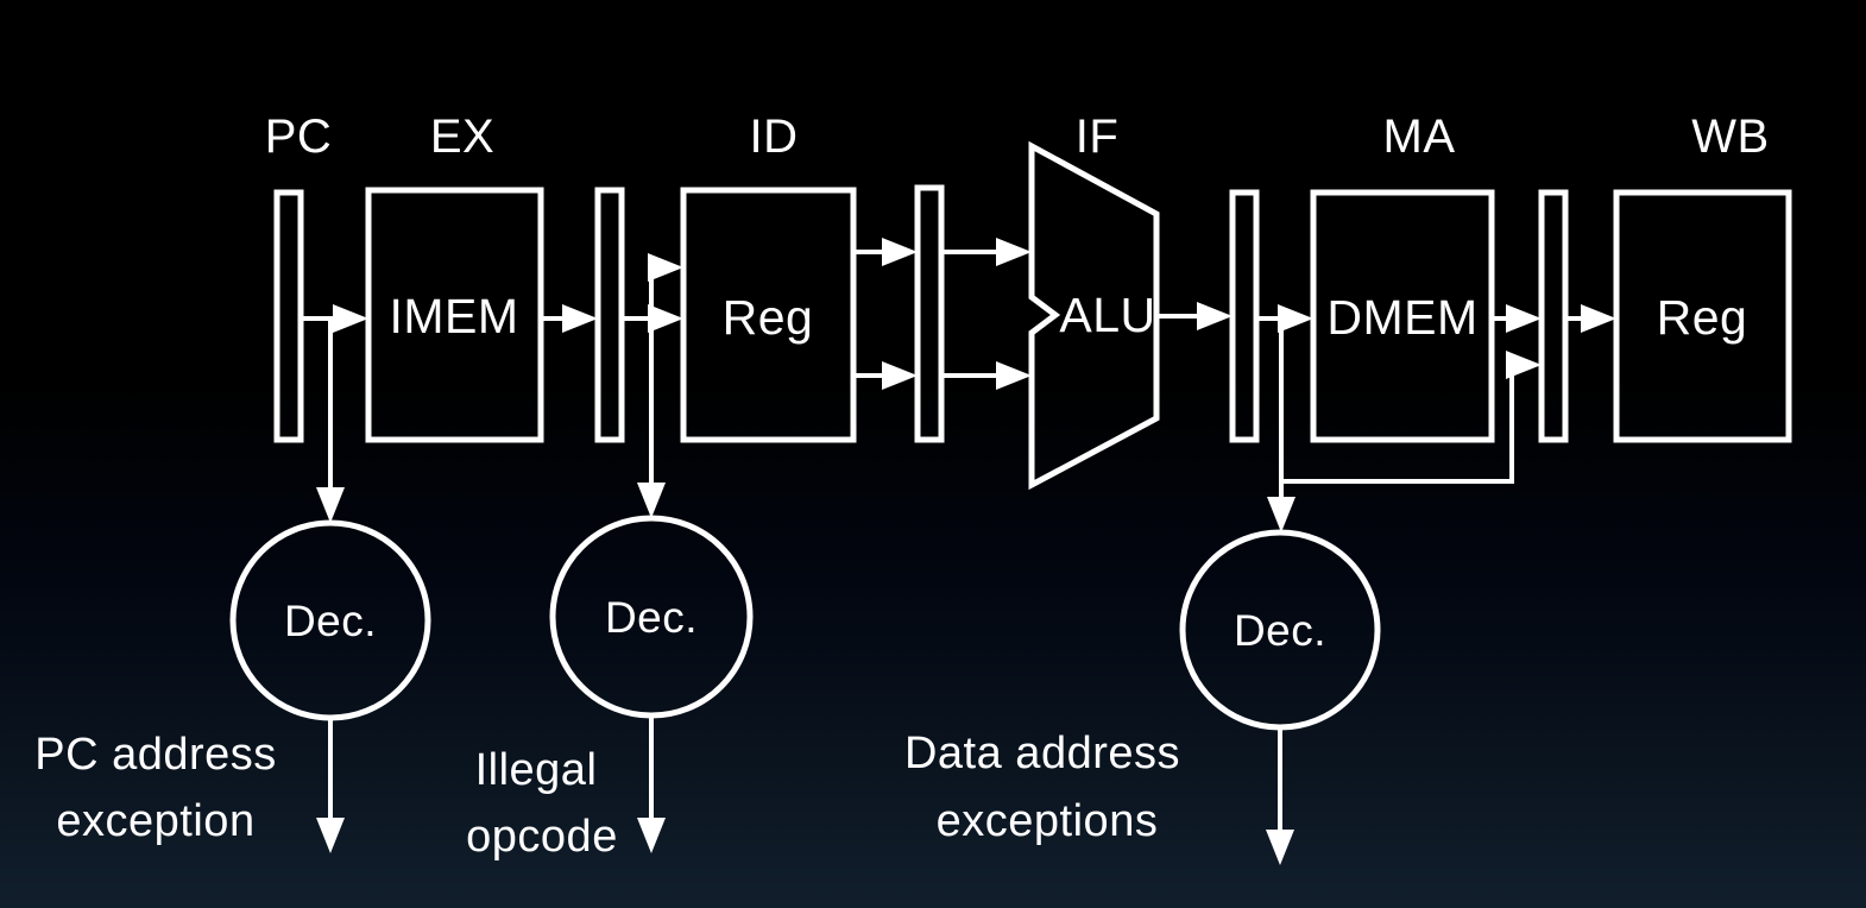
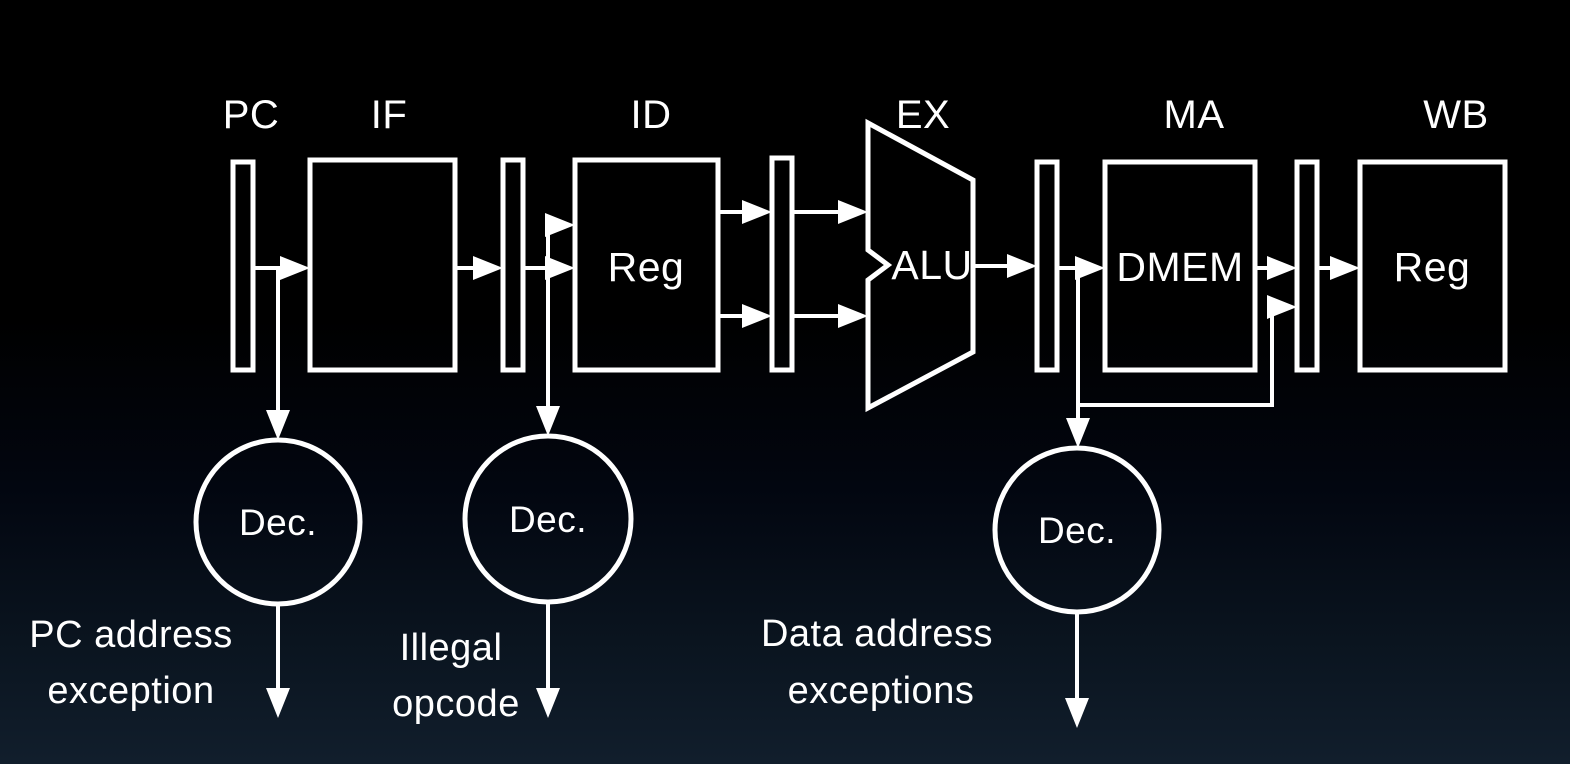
  PC
- EX
+ IF
  ID
- IF
+ EX
  MA
  WB
- IMEM
  Reg
  ALU
  DMEM
  Reg
  Dec.
  Dec.
  Dec.
  PC address
  exception
  Illegal
  opcode
  Data address
  exceptions
